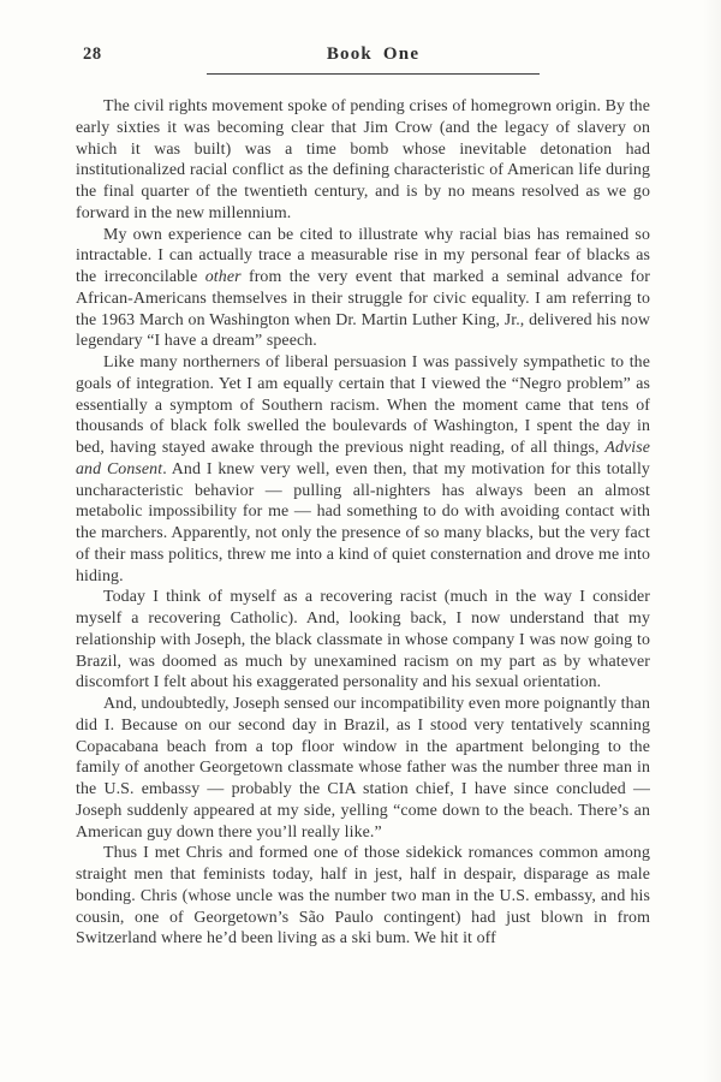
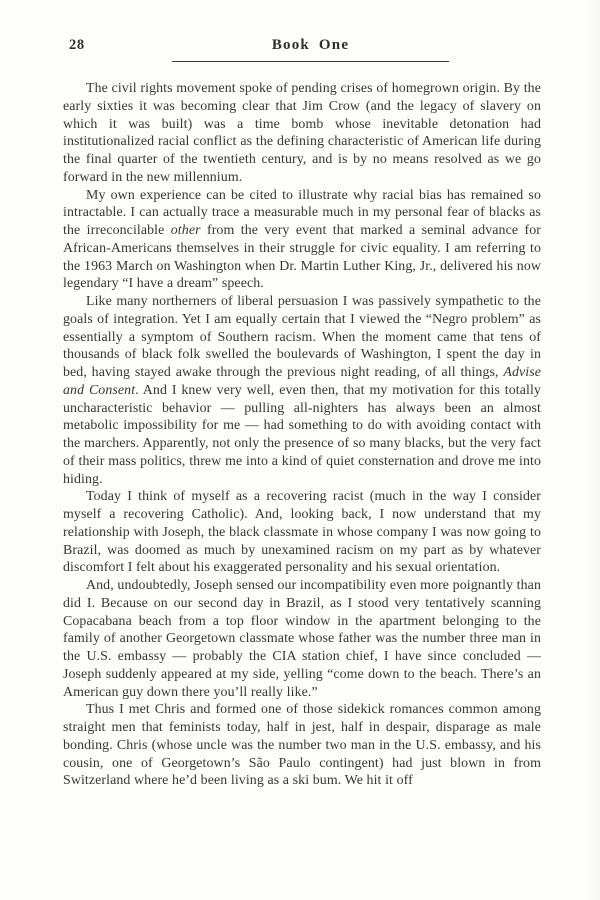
  28
  Book One
  The civil rights movement spoke of pending crises of homegrown origin. By the early sixties it was becoming clear that Jim Crow (and the legacy of slavery on which it was built) was a time bomb whose inevitable detonation had institutionalized racial conflict as the defining characteristic of American life during the final quarter of the twentieth century, and is by no means resolved as we go forward in the new millennium.
- My own experience can be cited to illustrate why racial bias has remained so intractable. I can actually trace a measurable rise in my personal fear of blacks as the irreconcilable other from the very event that marked a seminal advance for African-Americans themselves in their struggle for civic equality. I am referring to the 1963 March on Washington when Dr. Martin Luther King, Jr., delivered his now legendary “I have a dream” speech.
+ My own experience can be cited to illustrate why racial bias has remained so intractable. I can actually trace a measurable much in my personal fear of blacks as the irreconcilable other from the very event that marked a seminal advance for African-Americans themselves in their struggle for civic equality. I am referring to the 1963 March on Washington when Dr. Martin Luther King, Jr., delivered his now legendary “I have a dream” speech.
  Like many northerners of liberal persuasion I was passively sympathetic to the goals of integration. Yet I am equally certain that I viewed the “Negro problem” as essentially a symptom of Southern racism. When the moment came that tens of thousands of black folk swelled the boulevards of Washington, I spent the day in bed, having stayed awake through the previous night reading, of all things, Advise and Consent. And I knew very well, even then, that my motivation for this totally uncharacteristic behavior — pulling all-nighters has always been an almost metabolic impossibility for me — had something to do with avoiding contact with the marchers. Apparently, not only the presence of so many blacks, but the very fact of their mass politics, threw me into a kind of quiet consternation and drove me into hiding.
  Today I think of myself as a recovering racist (much in the way I consider myself a recovering Catholic). And, looking back, I now understand that my relationship with Joseph, the black classmate in whose company I was now going to Brazil, was doomed as much by unexamined racism on my part as by whatever discomfort I felt about his exaggerated personality and his sexual orientation.
  And, undoubtedly, Joseph sensed our incompatibility even more poignantly than did I. Because on our second day in Brazil, as I stood very tentatively scanning Copacabana beach from a top floor window in the apartment belonging to the family of another Georgetown classmate whose father was the number three man in the U.S. embassy — probably the CIA station chief, I have since concluded — Joseph suddenly appeared at my side, yelling “come down to the beach. There’s an American guy down there you’ll really like.”
  Thus I met Chris and formed one of those sidekick romances common among straight men that feminists today, half in jest, half in despair, disparage as male bonding. Chris (whose uncle was the number two man in the U.S. embassy, and his cousin, one of Georgetown’s São Paulo contingent) had just blown in from Switzerland where he’d been living as a ski bum. We hit it off
